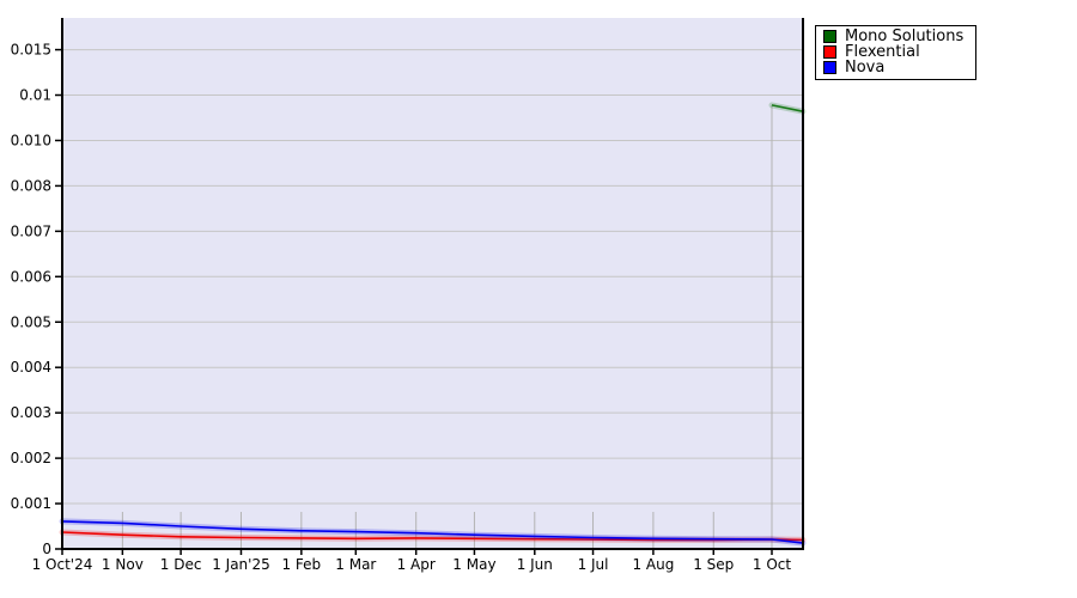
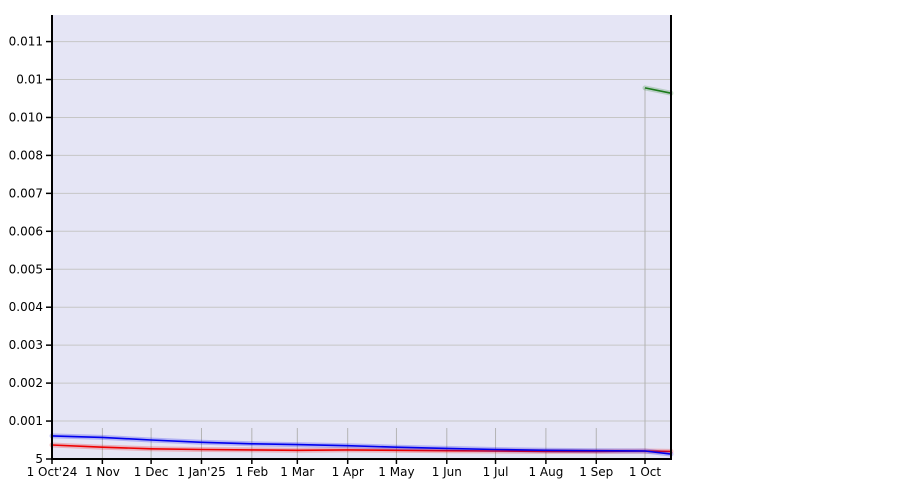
- 0
+ 5
  0.001
  0.002
  0.003
  0.004
  0.005
  0.006
  0.007
  0.008
  0.010
  0.01
- 0.015
+ 0.011
  1 Oct'24
  1 Nov
  1 Dec
  1 Jan'25
  1 Feb
  1 Mar
  1 Apr
  1 May
  1 Jun
  1 Jul
  1 Aug
  1 Sep
  1 Oct
- Mono Solutions
- Flexential
- Nova
